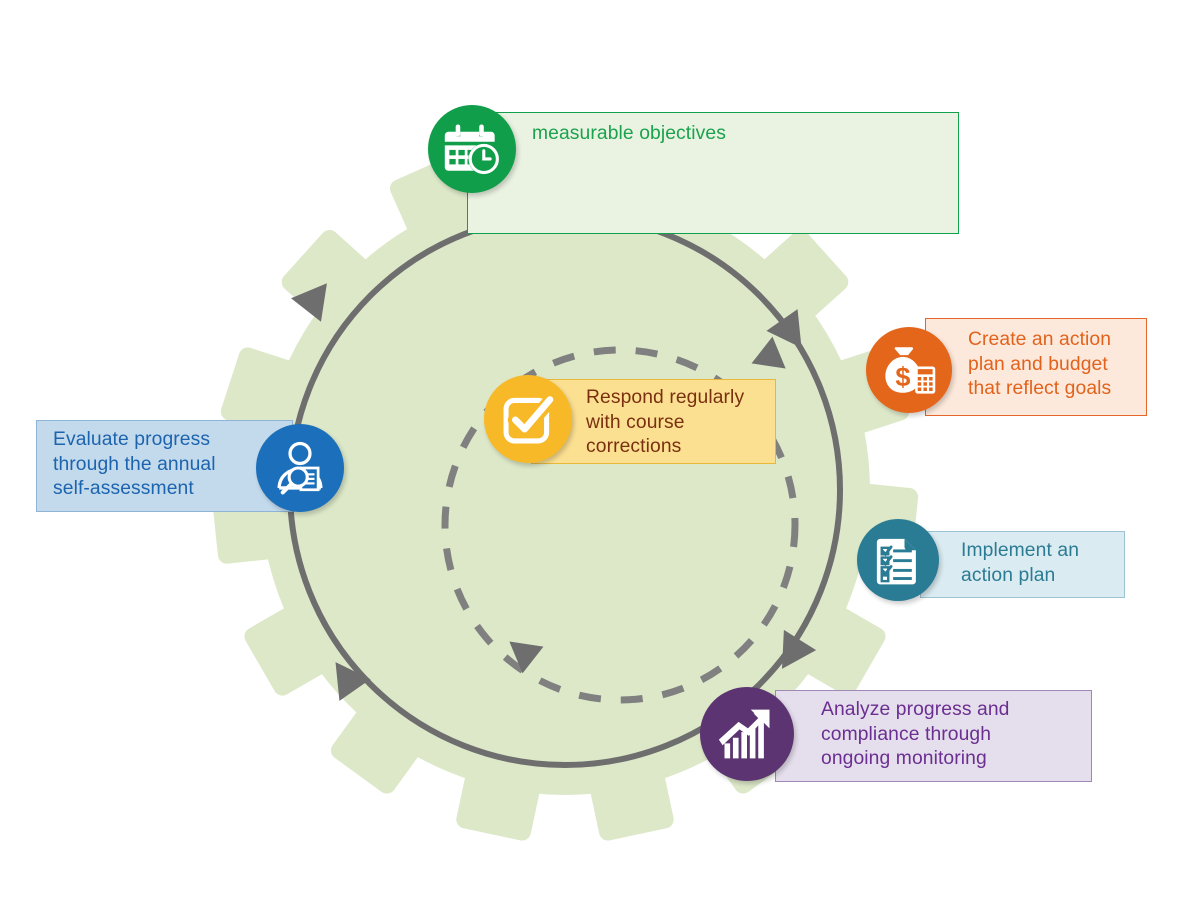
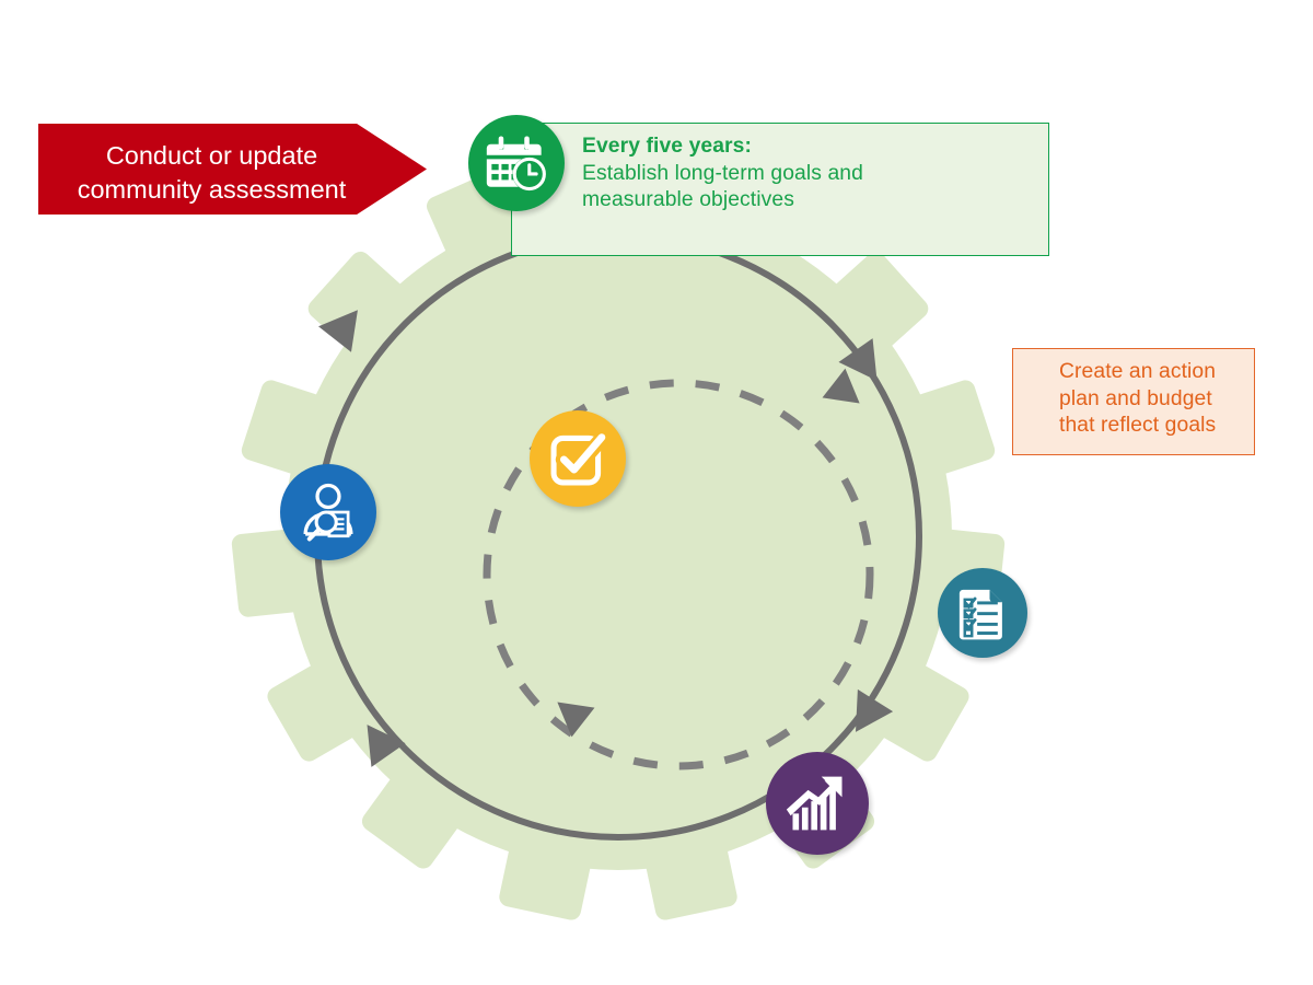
+ Conduct or update community assessment
+ Every five years:
+ Establish long-term goals and
  measurable objectives
  Create an action
  plan and budget
  that reflect goals
- Implement an
- action plan
- Analyze progress and
- compliance through
- ongoing monitoring
- Evaluate progress
- through the annual
- self-assessment
- Respond regularly
- with course
- corrections
- $
